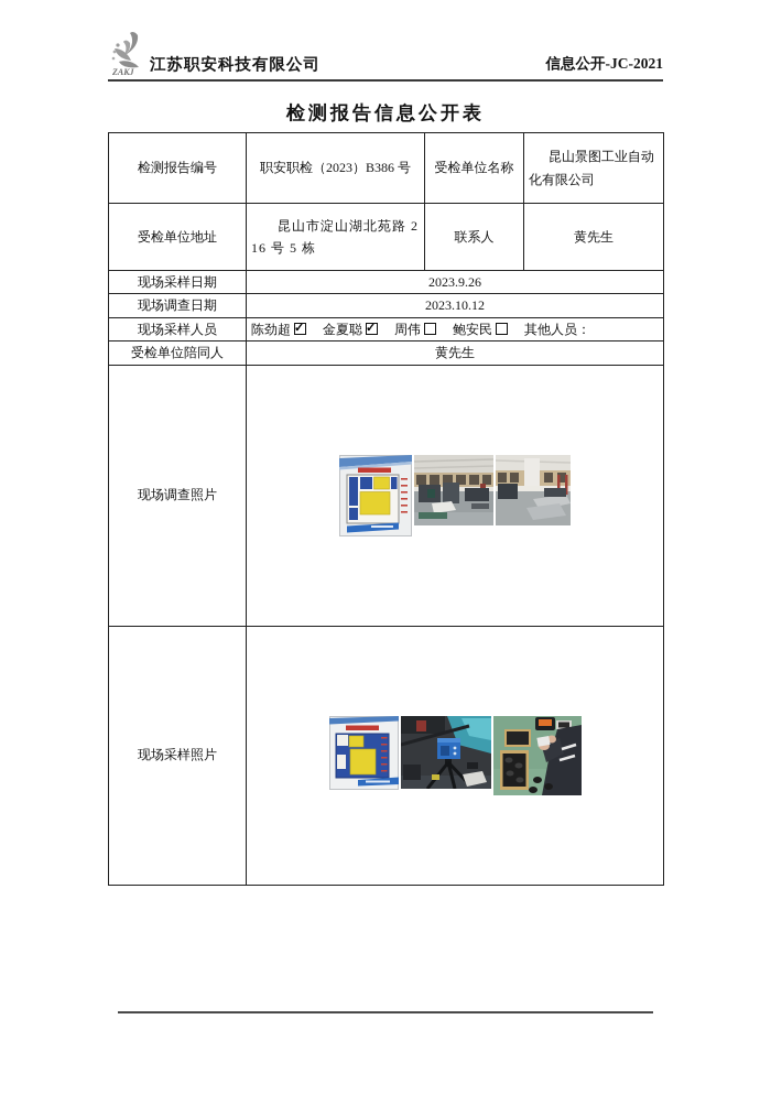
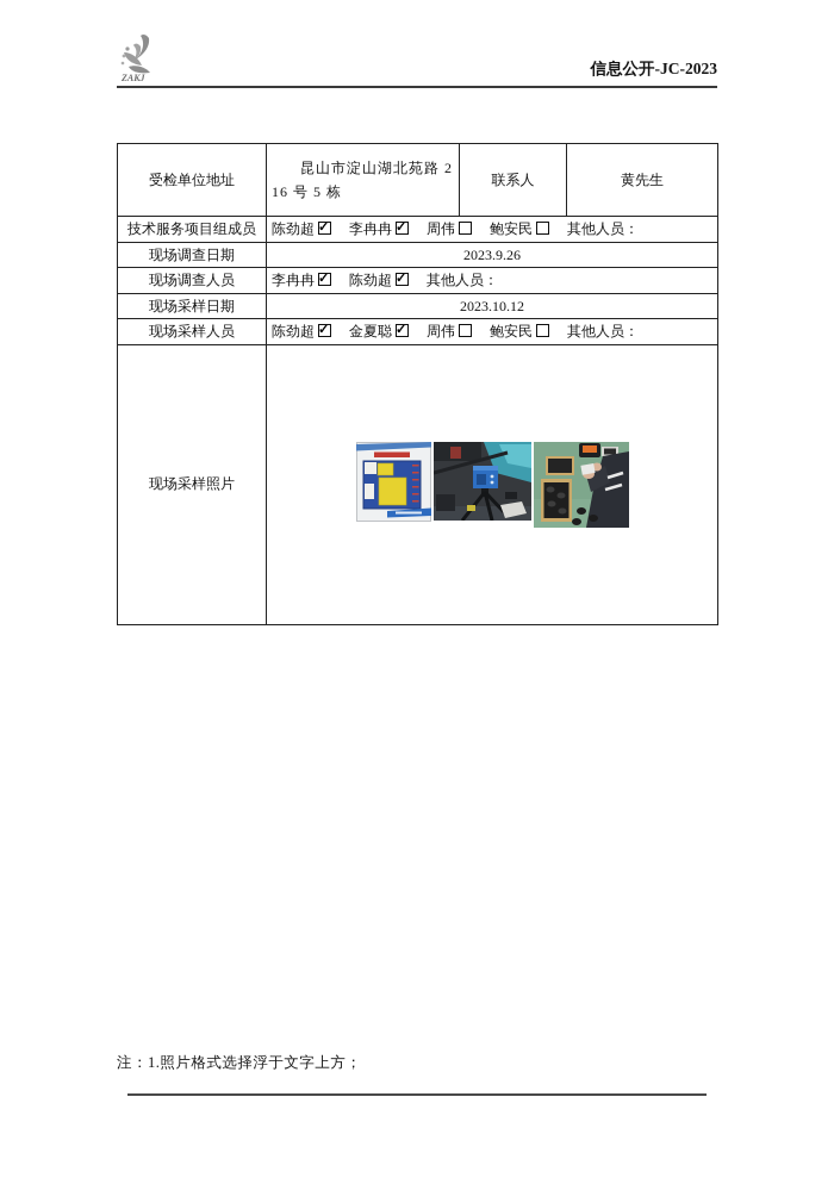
  ZAKJ
- 江苏职安科技有限公司
- 信息公开-JC-2021
+ 信息公开-JC-2023
- 检测报告信息公开表
- 检测报告编号	职安职检（2023）B386 号	受检单位名称	昆山景图工业自动化有限公司
  受检单位地址	昆山市淀山湖北苑路 216 号 5 栋	联系人	黄先生
+ 技术服务项目组成员	陈劲超 李冉冉 周伟 鲍安民 其他人员：
- 现场采样日期	2023.9.26
+ 现场调查日期	2023.9.26
+ 现场调查人员	李冉冉 陈劲超 其他人员：
- 现场调查日期	2023.10.12
+ 现场采样日期	2023.10.12
  现场采样人员	陈劲超 金夏聪 周伟 鲍安民 其他人员：
- 受检单位陪同人	黄先生
- 现场调查照片
  现场采样照片
+ 注：1.照片格式选择浮于文字上方；
